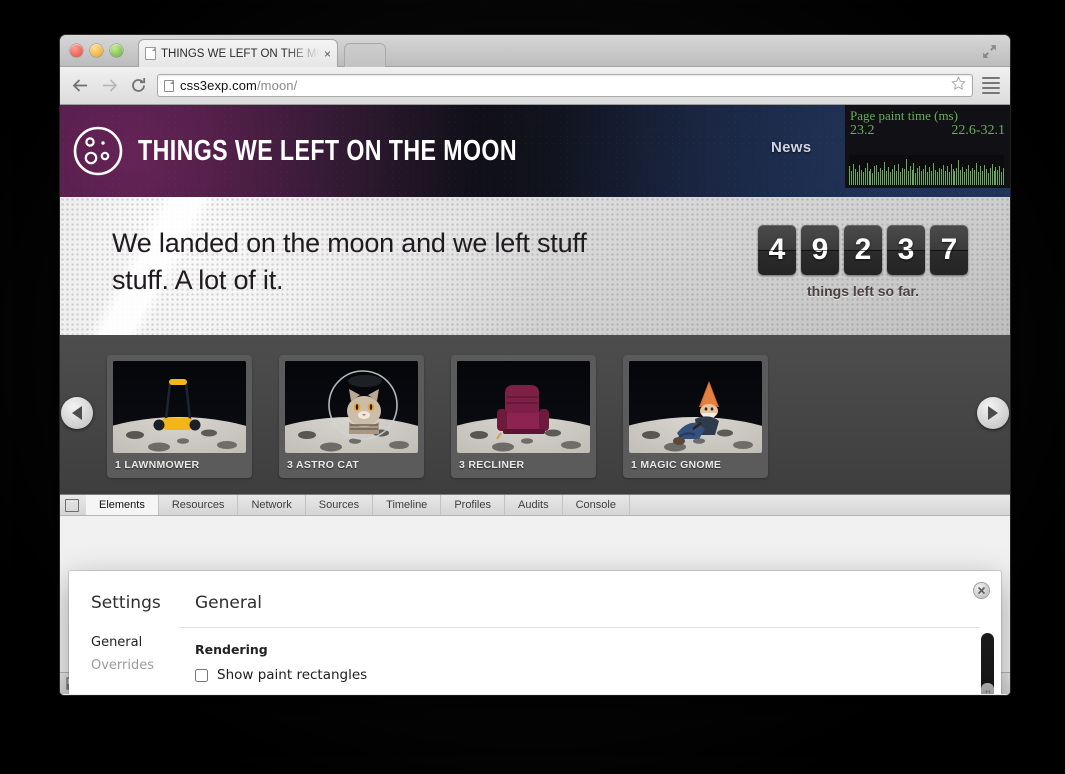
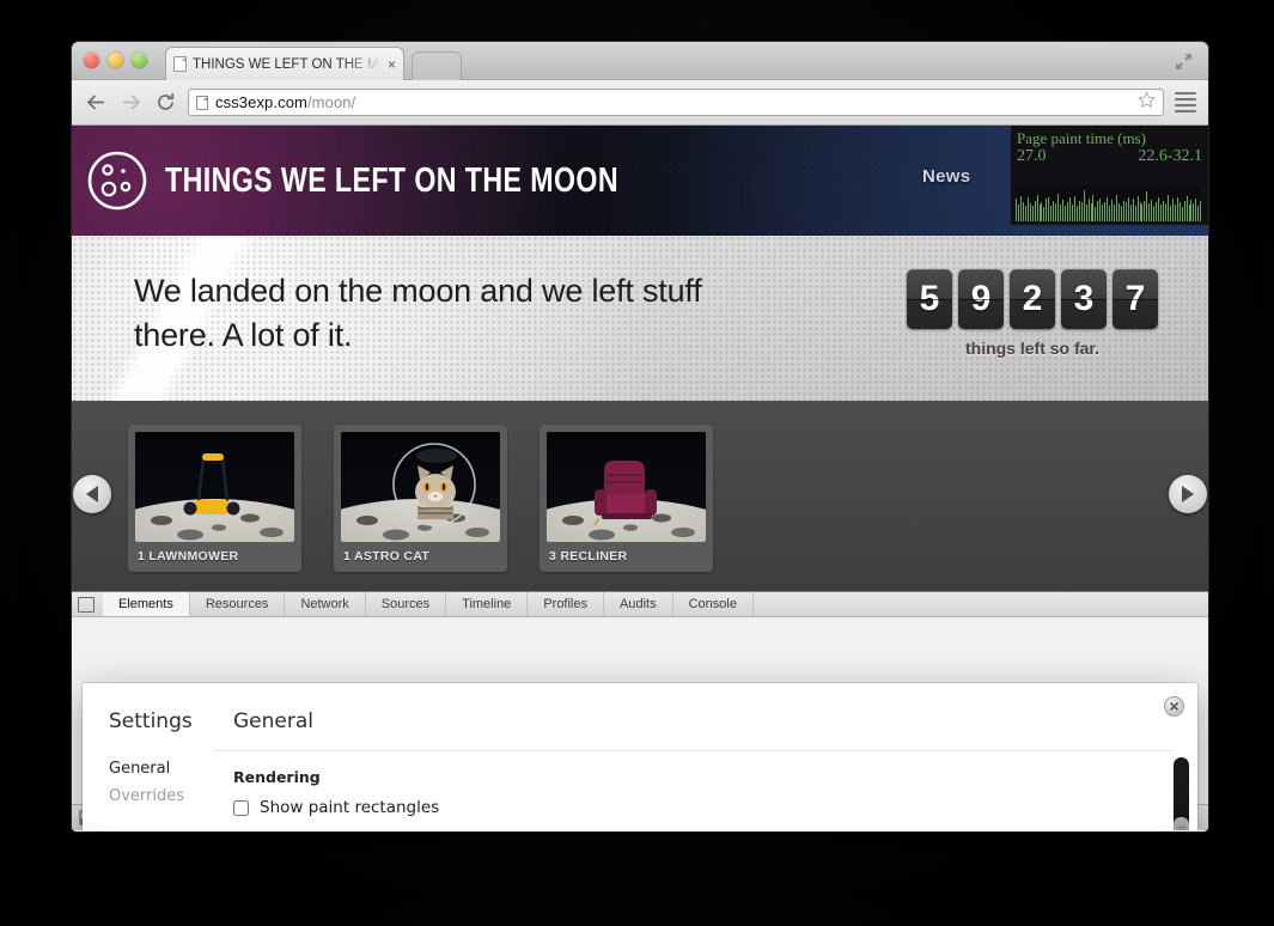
  THINGS WE LEFT ON THE M
  ×
  css3exp.com/moon/
  THINGS WE LEFT ON THE MOON
  News
  Page paint time (ms)
- 23.2
+ 27.0
  22.6-32.1
- We landed on the moon and we left stuff stuff. A lot of it.
+ We landed on the moon and we left stuff there. A lot of it.
- 4
+ 5
  9
  2
  3
  7
  things left so far.
  1 LAWNMOWER
- 3 ASTRO CAT
+ 1 ASTRO CAT
  3 RECLINER
- 1 MAGIC GNOME
  Elements
  Resources
  Network
  Sources
  Timeline
  Profiles
  Audits
  Console
  Settings
  General
  General
  Overrides
  Rendering
  Show paint rectangles
